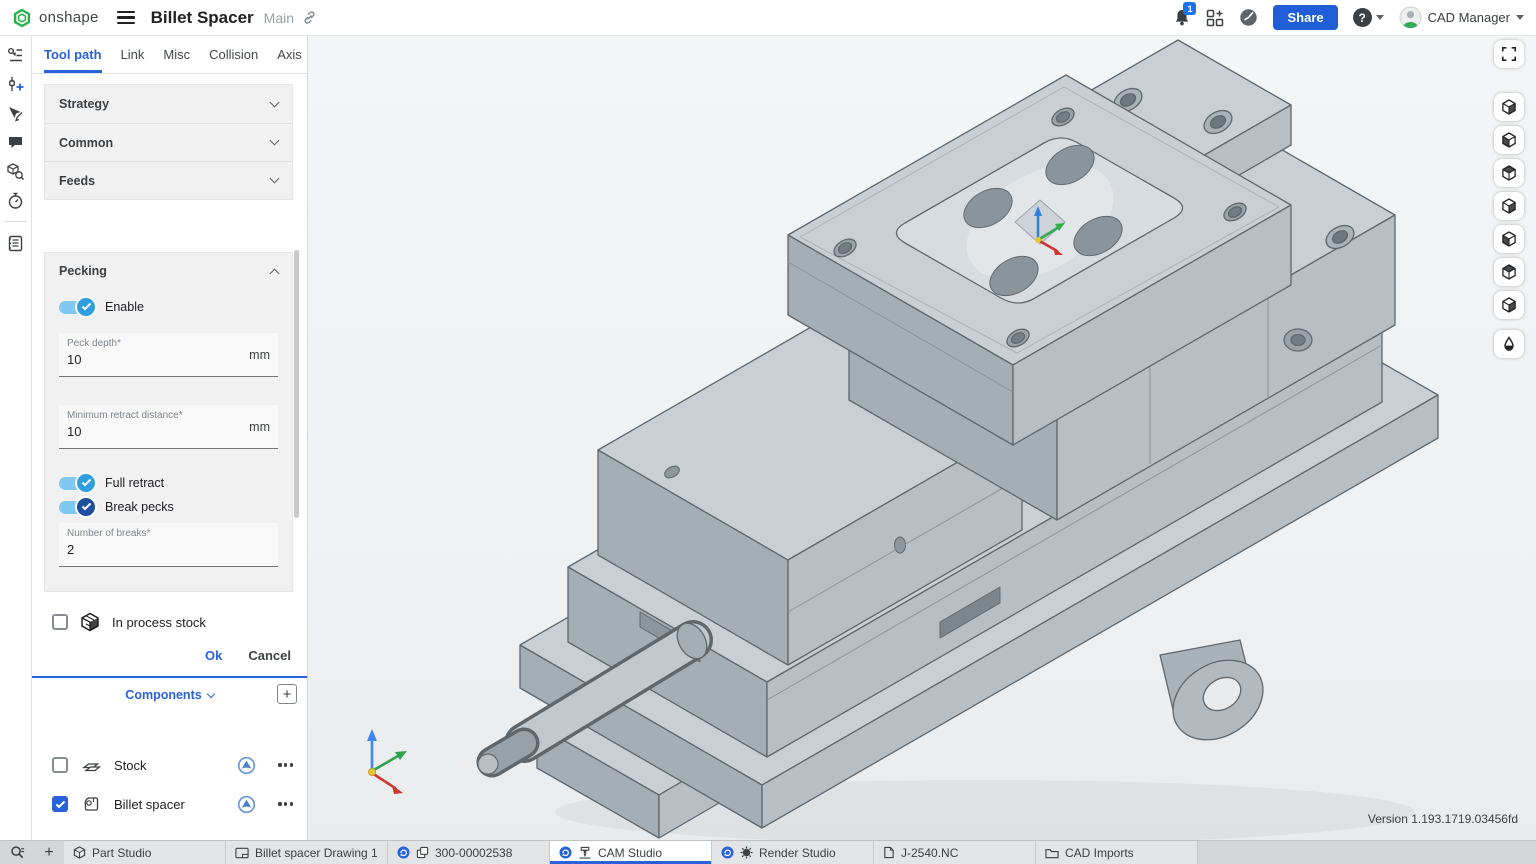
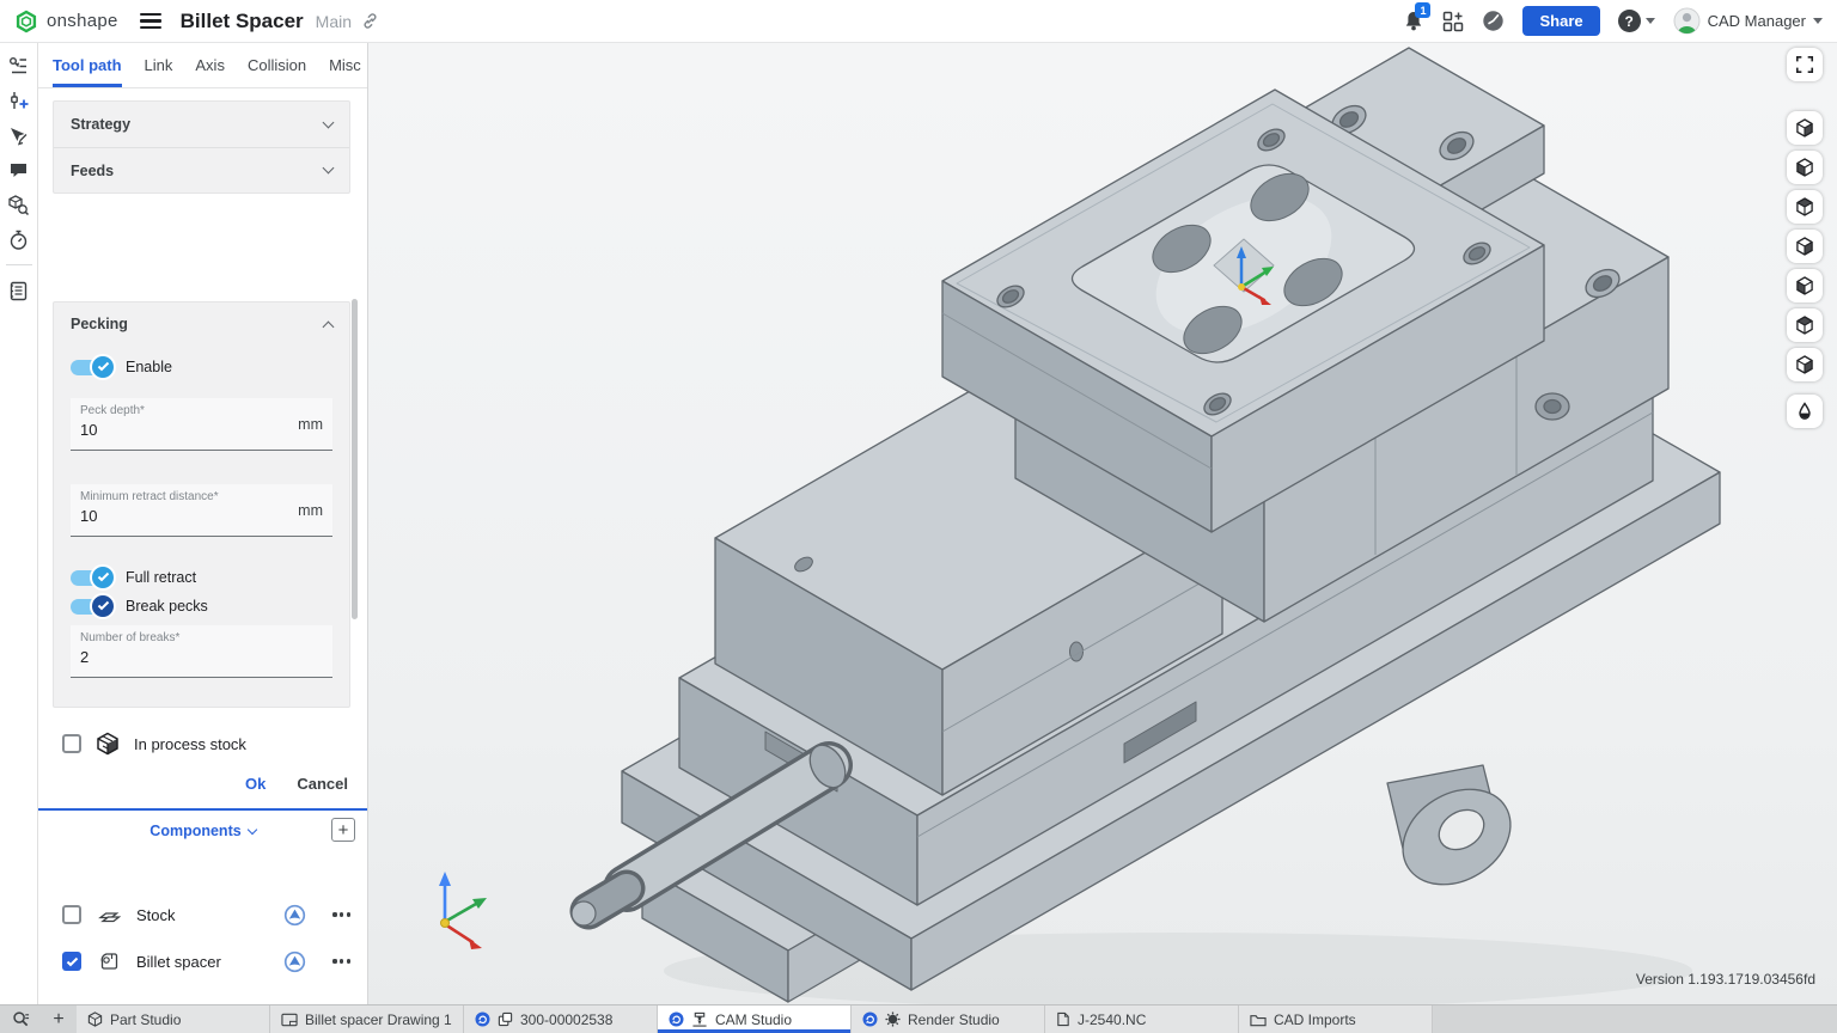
  onshape
  Billet Spacer
  Main
  1
  Share
  CAD Manager
  Tool path
  Link
- Misc
+ Axis
  Collision
- Axis
+ Misc
  Strategy
- Common
  Feeds
  Pecking
  Enable
  Peck depth*
  10
  mm
  Minimum retract distance*
  10
  mm
  Full retract
  Break pecks
  Number of breaks*
  2
  In process stock
  Ok
  Cancel
  Components
  +
  Stock
  Billet spacer
  Version 1.193.1719.03456fd
  +
  Part Studio
  Billet spacer Drawing 1
  300-00002538
  CAM Studio
  Render Studio
  J-2540.NC
  CAD Imports
